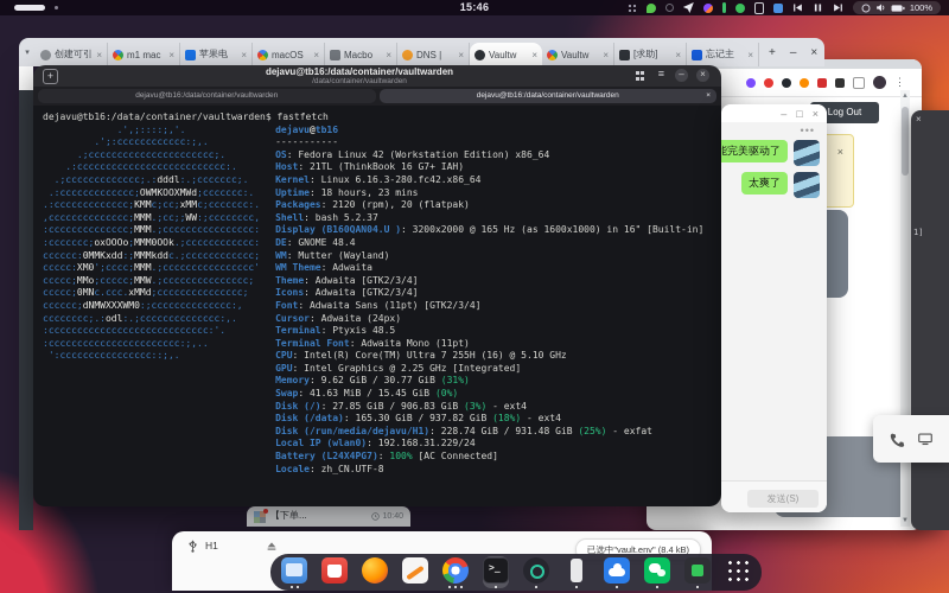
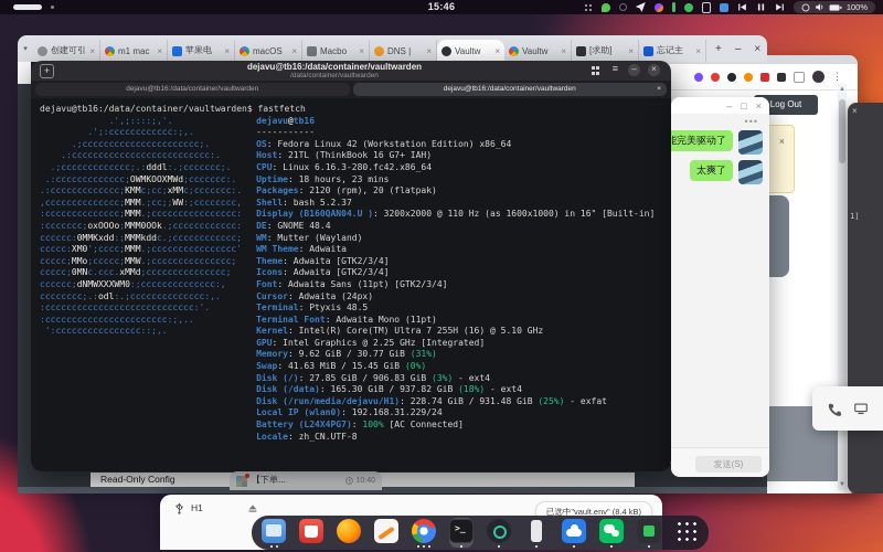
  ⋮
  Log Out
  ×
  ×
  1]
  创建可引
  ×
  m1 mac
  ×
  苹果电
  ×
  macOS
  ×
  Macbo
  ×
  DNS |
  ×
  Vaultw
  ×
  Vaultw
  ×
  [求助]
  ×
  忘记主
  ×
  +
  –
  ×
+ Read-Only Config
  【下单...
  +
  dejavu@tb16:/data/container/vaultwarden
  ≡
  –
  ×
  dejavu@tb16:/data/container/vaultwarden$ fastfetch
  .',;::::;,'. .';:cccccccccccc:;,. .;cccccccccccccccccccccc;. .:cccccccccccccccccccccccccc:. .;ccccccccccccc;.:dddl:.;ccccccc;. .:ccccccccccccc;OWMKOOXMWd;ccccccc:. .:ccccccccccccc;KMMc;cc;xMMc;ccccccc:. ,cccccccccccccc;MMM.;cc;;WW:;cccccccc, :cccccccccccccc;MMM.;cccccccccccccccc: :ccccccc;oxOOOo;MMM0OOk.;cccccccccccc: cccccc:0MMKxdd:;MMMkddc.;cccccccccccc; ccccc:XM0';cccc;MMM.;cccccccccccccccc' ccccc;MMo;ccccc;MMW.;ccccccccccccccc; ccccc;0MNc.ccc.xMMd;ccccccccccccccc; cccccc;dNMWXXXWM0:;cccccccccccccc:, cccccccc;.:odl:.;cccccccccccccc:,. :cccccccccccccccccccccccccccc:'. :ccccccccccccccccccccccc:;,.. ':cccccccccccccccc::;,.
  dejavu@tb16
  -----------
  OS: Fedora Linux 42 (Workstation Edition) x86_64
  Host: 21TL (ThinkBook 16 G7+ IAH)
- Kernel: Linux 6.16.3-280.fc42.x86_64
+ CPU: Linux 6.16.3-280.fc42.x86_64
  Uptime: 18 hours, 23 mins
  Packages: 2120 (rpm), 20 (flatpak)
  Shell: bash 5.2.37
- Display (B160QAN04.U ): 3200x2000 @ 165 Hz (as 1600x1000) in 16" [Built-in]
+ Display (B160QAN04.U ): 3200x2000 @ 110 Hz (as 1600x1000) in 16" [Built-in]
  DE: GNOME 48.4
  WM: Mutter (Wayland)
  WM Theme: Adwaita
  Theme: Adwaita [GTK2/3/4]
  Icons: Adwaita [GTK2/3/4]
  Font: Adwaita Sans (11pt) [GTK2/3/4]
  Cursor: Adwaita (24px)
  Terminal: Ptyxis 48.5
  Terminal Font: Adwaita Mono (11pt)
- CPU: Intel(R) Core(TM) Ultra 7 255H (16) @ 5.10 GHz
+ Kernel: Intel(R) Core(TM) Ultra 7 255H (16) @ 5.10 GHz
  GPU: Intel Graphics @ 2.25 GHz [Integrated]
  Memory: 9.62 GiB / 30.77 GiB (31%)
  Swap: 41.63 MiB / 15.45 GiB (0%)
  Disk (/): 27.85 GiB / 906.83 GiB (3%) - ext4
  Disk (/data): 165.30 GiB / 937.82 GiB (18%) - ext4
  Disk (/run/media/dejavu/H1): 228.74 GiB / 931.48 GiB (25%) - exfat
  Local IP (wlan0): 192.168.31.229/24
  Battery (L24X4PG7): 100% [AC Connected]
  Locale: zh_CN.UTF-8
  –
  □
  ×
  •••
  能完美驱动了
  太爽了
  发送(S)
  H1
  已选中"vault.env" (8.4 kB)
  15:46
  100%
